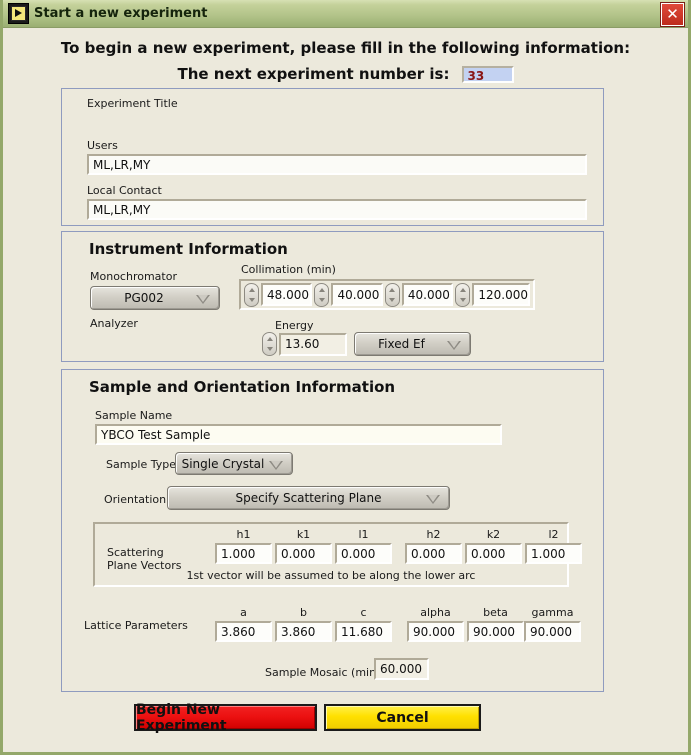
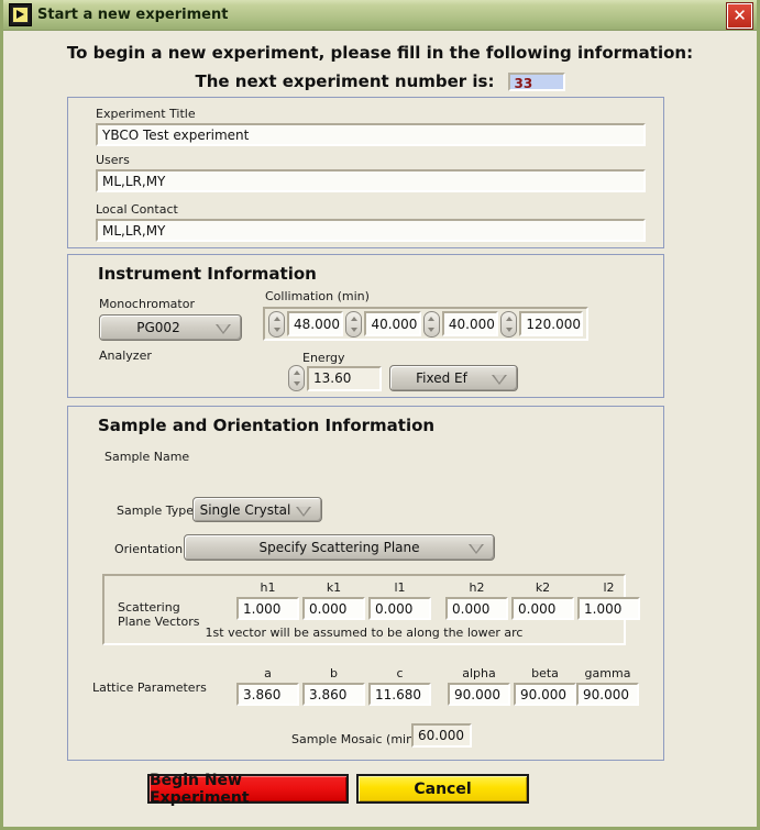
  Start a new experiment
  ✕
  To begin a new experiment, please fill in the following information:
  The next experiment number is:
  33
  Experiment Title
+ YBCO Test experiment
  Users
  ML,LR,MY
  Local Contact
  ML,LR,MY
  Instrument Information
  Monochromator
  PG002
  Analyzer
  Collimation (min)
  48.000
  40.000
  40.000
  120.000
  Energy
  13.60
  Fixed Ef
  Sample and Orientation Information
  Sample Name
- YBCO Test Sample
  Sample Type
  Single Crystal
  Orientation
  Specify Scattering Plane
  Scattering
  Plane Vectors
  h1
  k1
  l1
  h2
  k2
  l2
  1.000
  0.000
  0.000
  0.000
  0.000
  1.000
  1st vector will be assumed to be along the lower arc
  Lattice Parameters
  a
  b
  c
  alpha
  beta
  gamma
  3.860
  3.860
  11.680
  90.000
  90.000
  90.000
  Sample Mosaic (min
  60.000
  Begin New Experiment
  Cancel
